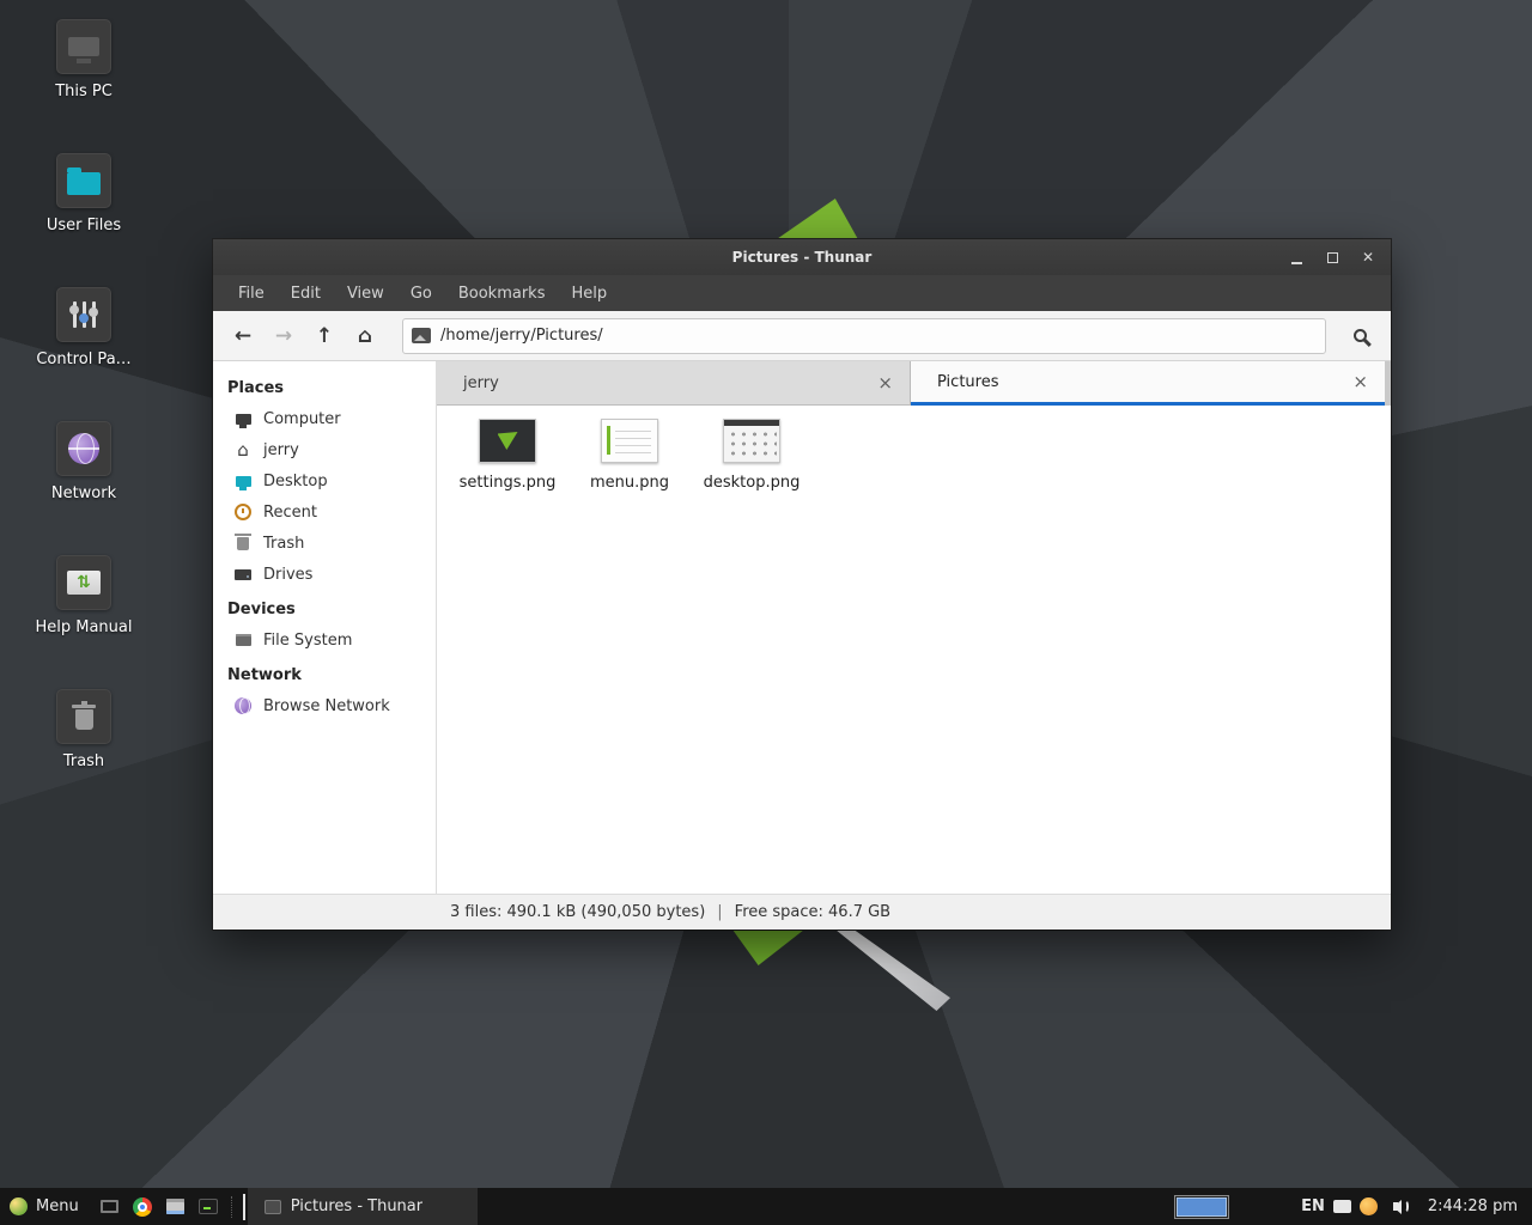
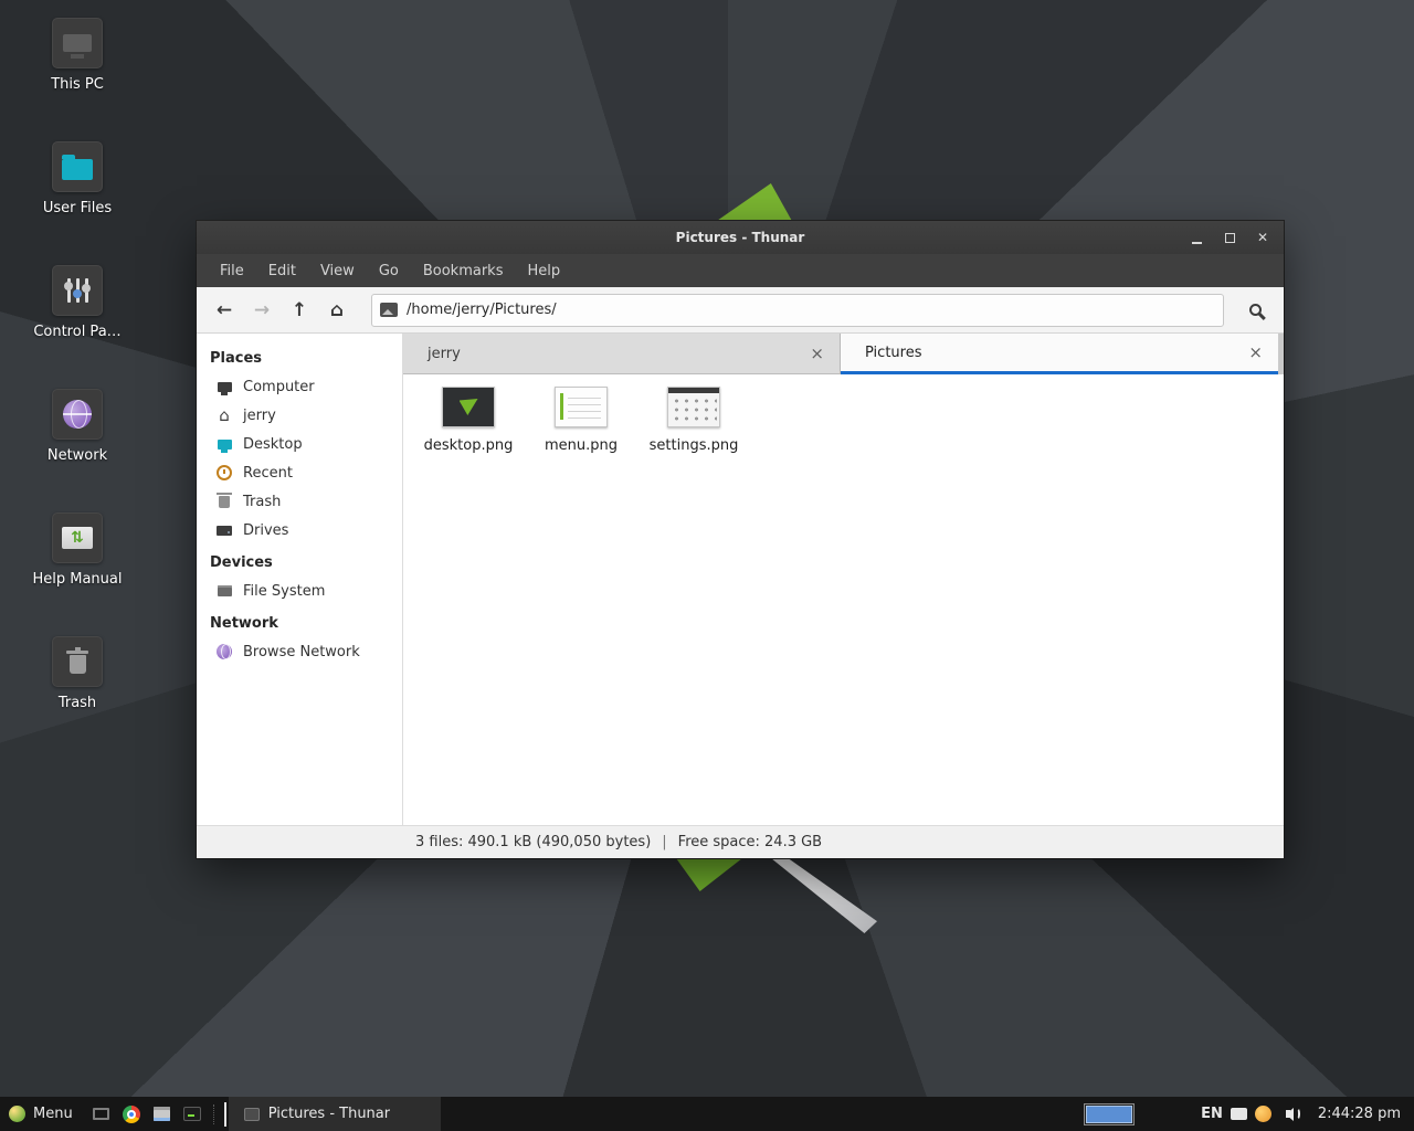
  This PC
  User Files
  Control Pa…
  Network
  ⇅
  Help Manual
  Trash
  Pictures - Thunar
  ✕
  File
  Edit
  View
  Go
  Bookmarks
  Help
  ←
  →
  ↑
  ⌂
  /home/jerry/Pictures/
  Places
  Computer
  ⌂
  jerry
  Desktop
  Recent
  Trash
  Drives
  Devices
  File System
  Network
  Browse Network
  jerry
  ×
  Pictures
  ×
- settings.png
+ desktop.png
  menu.png
- desktop.png
+ settings.png
  3 files: 490.1 kB (490,050 bytes)
  |
- Free space: 46.7 GB
+ Free space: 24.3 GB
  Menu
  Pictures - Thunar
  EN
  2:44:28 pm
